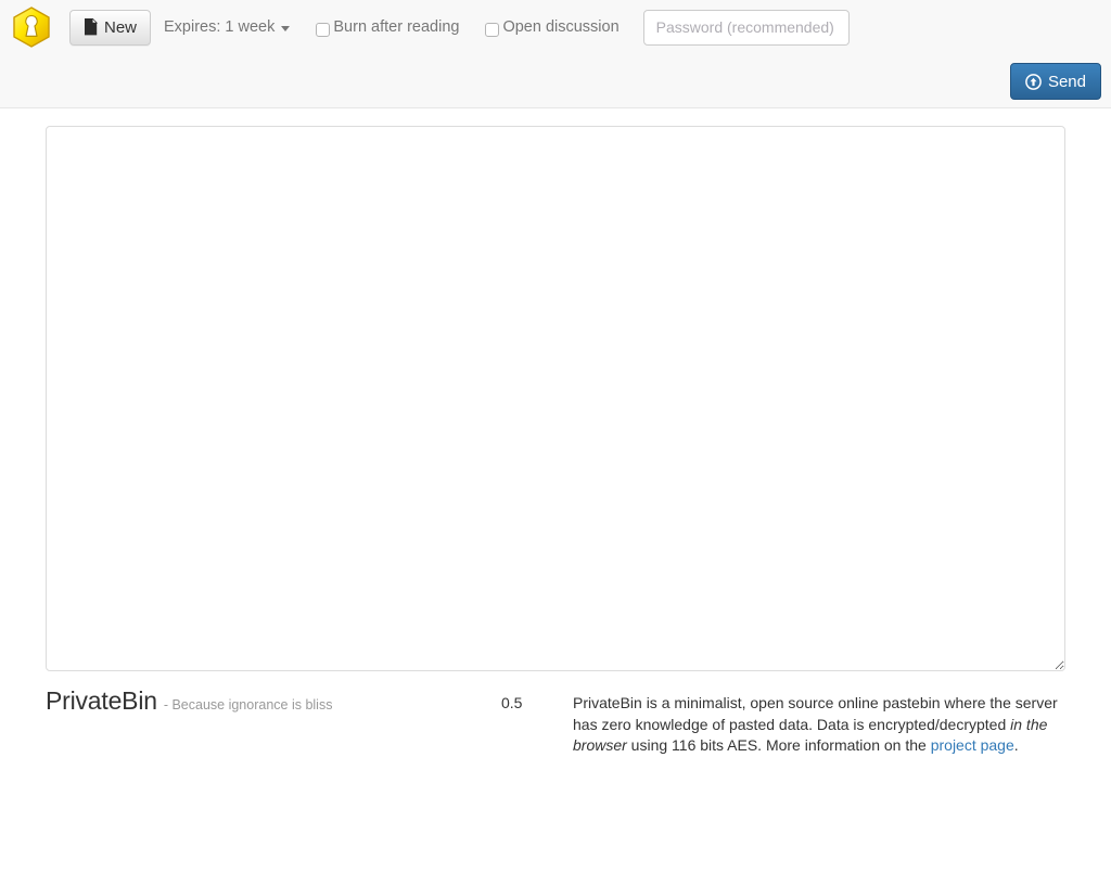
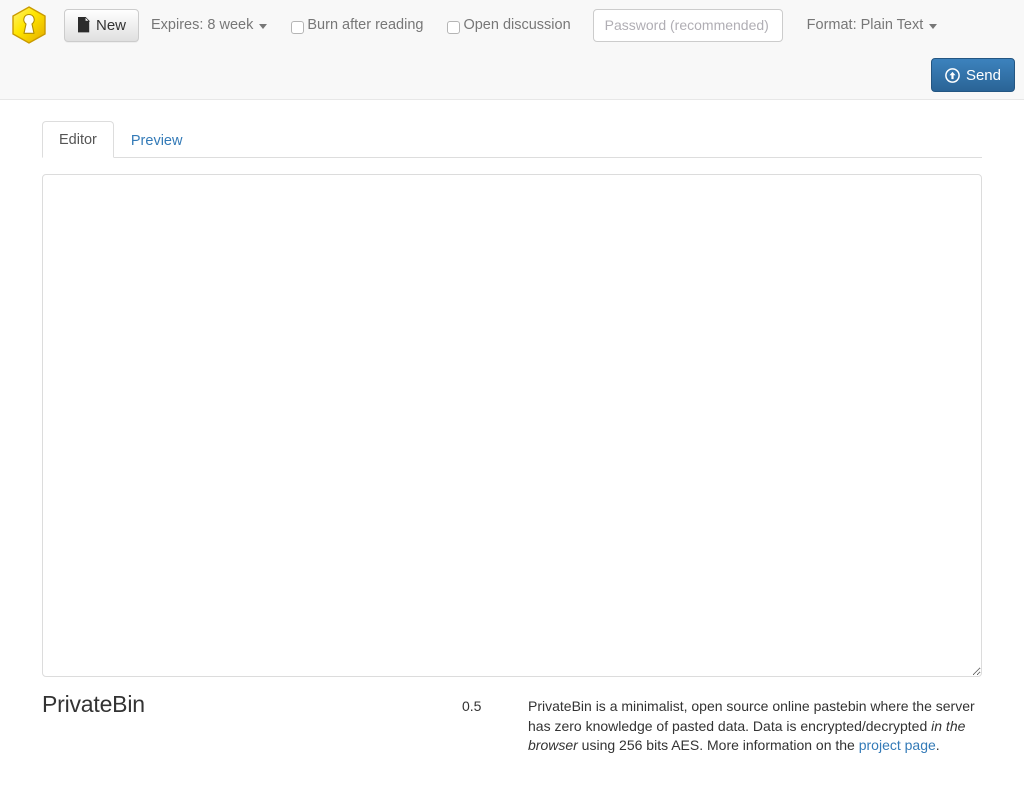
  New
- Expires: 1 week
+ Expires: 8 week
  Burn after reading
  Open discussion
  Password (recommended)
+ Format: Plain Text
  Send
+ Editor
+ Preview
  PrivateBin
- - Because ignorance is bliss
  0.5
- PrivateBin is a minimalist, open source online pastebin where the server has zero knowledge of pasted data. Data is encrypted/decrypted in the browser using 116 bits AES. More information on the project page.
+ PrivateBin is a minimalist, open source online pastebin where the server has zero knowledge of pasted data. Data is encrypted/decrypted in the browser using 256 bits AES. More information on the project page.
